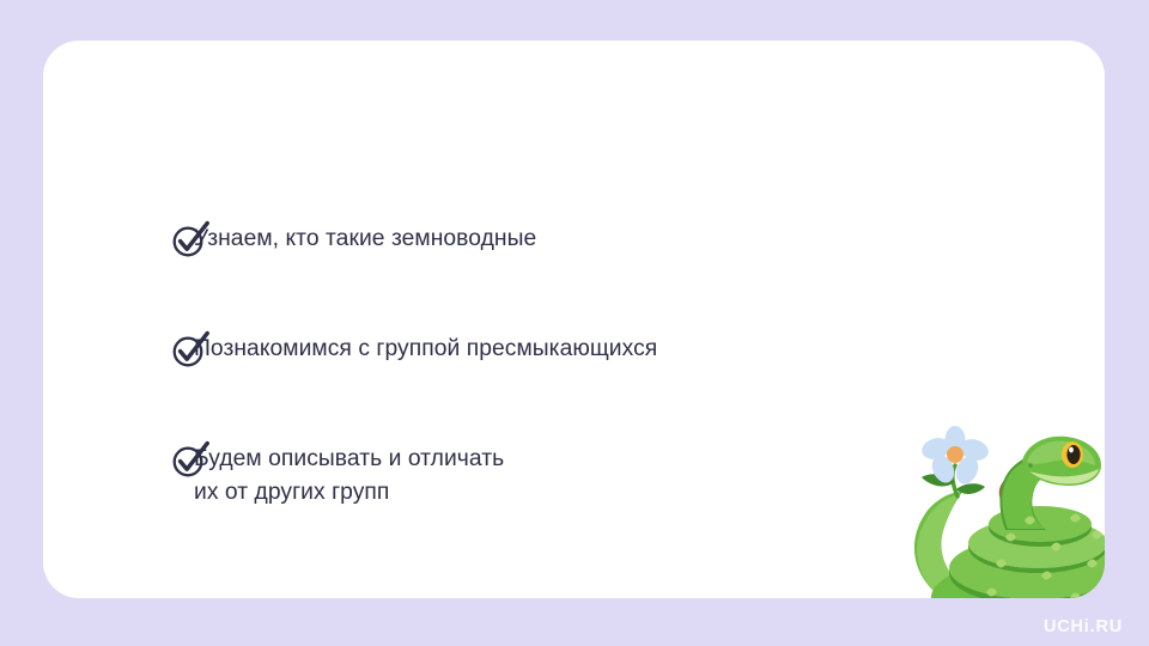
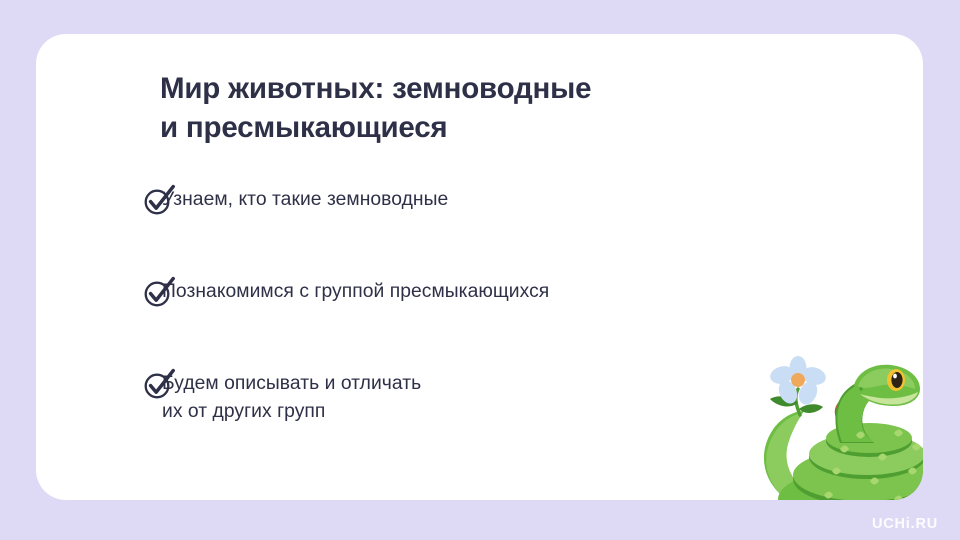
+ Мир животных: земноводные
+ и пресмыкающиеся
  знаем, кто такие земноводные
  ознакомимся с группой пресмыкающихся
  удем описывать и отличать
  их от других групп
  UCHi.RU
